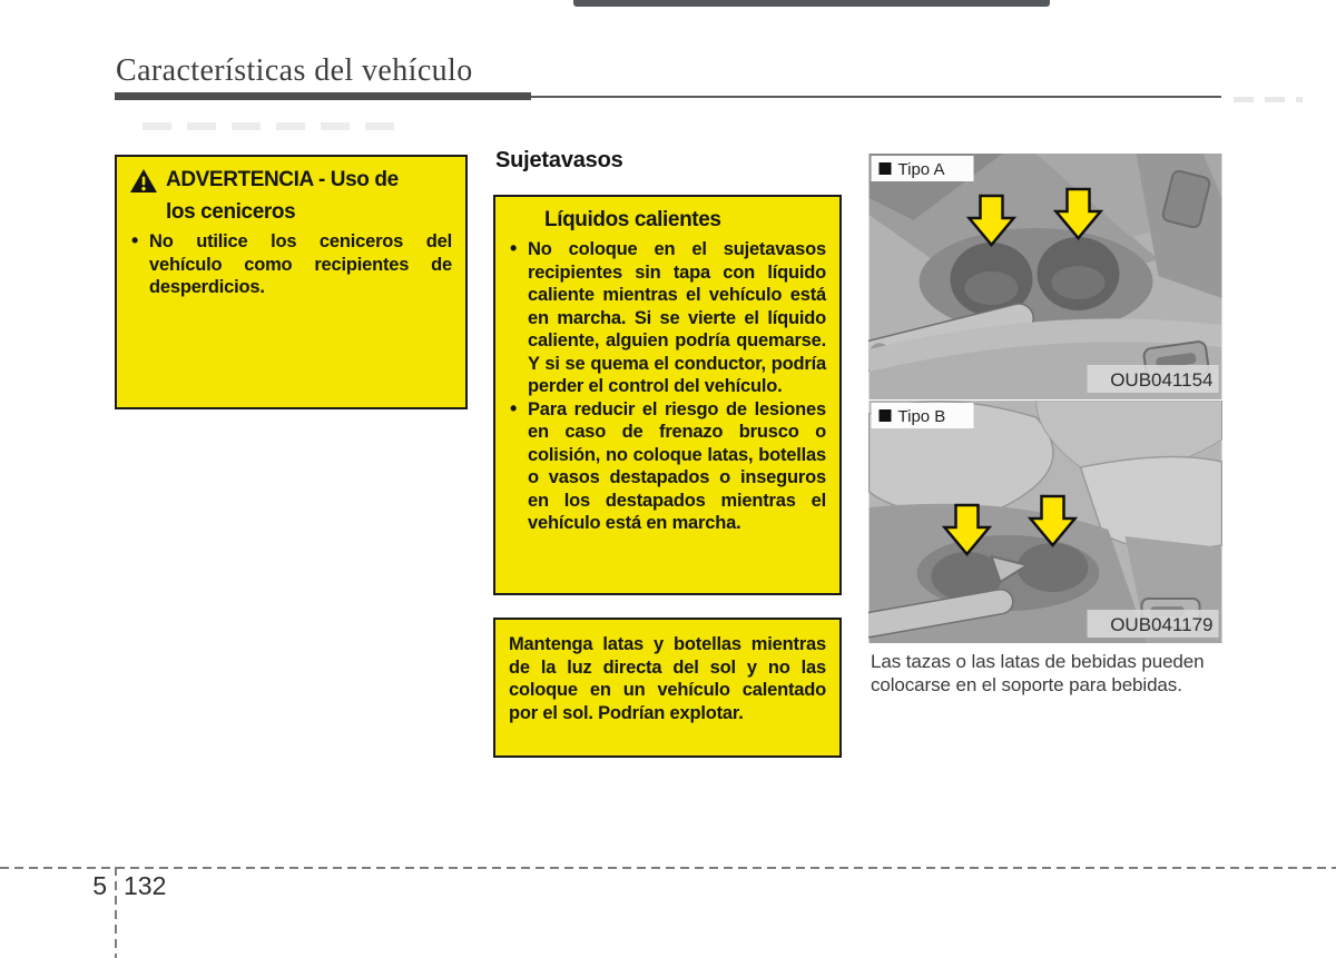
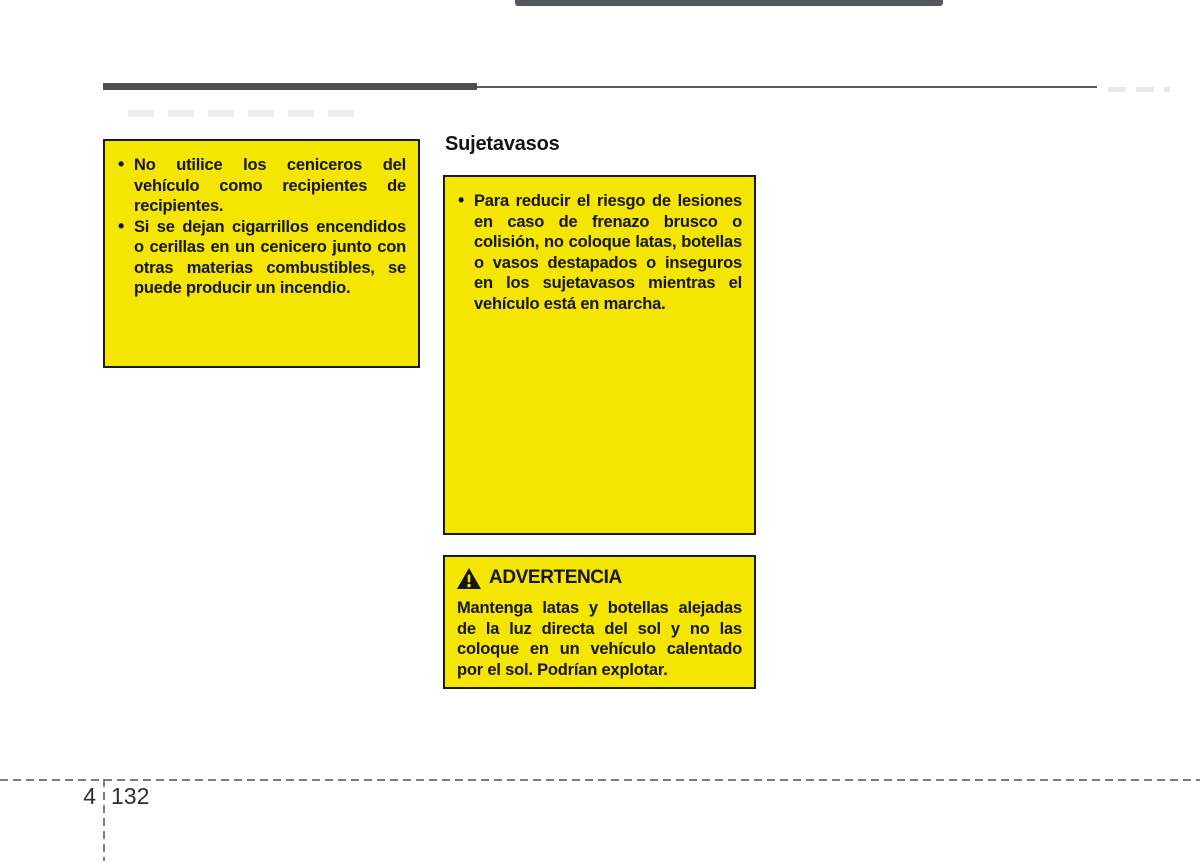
- Características del vehículo
- ADVERTENCIA - Uso de
- los ceniceros
- No utilice los ceniceros del vehículo como recipientes de desperdicios.
+ No utilice los ceniceros del vehículo como recipientes de recipientes.
+ Si se dejan cigarrillos encendidos o cerillas en un cenicero junto con otras materias combustibles, se puede producir un incendio.
  Sujetavasos
- Líquidos calientes
- No coloque en el sujetavasos recipientes sin tapa con líquido caliente mientras el vehículo está en marcha. Si se vierte el líquido caliente, alguien podría quemarse. Y si se quema el conductor, podría perder el control del vehículo.
- Para reducir el riesgo de lesiones en caso de frenazo brusco o colisión, no coloque latas, botellas o vasos destapados o inseguros en los destapados mientras el vehículo está en marcha.
+ Para reducir el riesgo de lesiones en caso de frenazo brusco o colisión, no coloque latas, botellas o vasos destapados o inseguros en los sujetavasos mientras el vehículo está en marcha.
+ ADVERTENCIA
- Mantenga latas y botellas mientras de la luz directa del sol y no las coloque en un vehículo calentado por el sol. Podrían explotar.
+ Mantenga latas y botellas alejadas de la luz directa del sol y no las coloque en un vehículo calentado por el sol. Podrían explotar.
- Tipo A
- OUB041154
- Tipo B
- OUB041179
- Las tazas o las latas de bebidas pueden colocarse en el soporte para bebidas.
- 5
+ 4
  132
